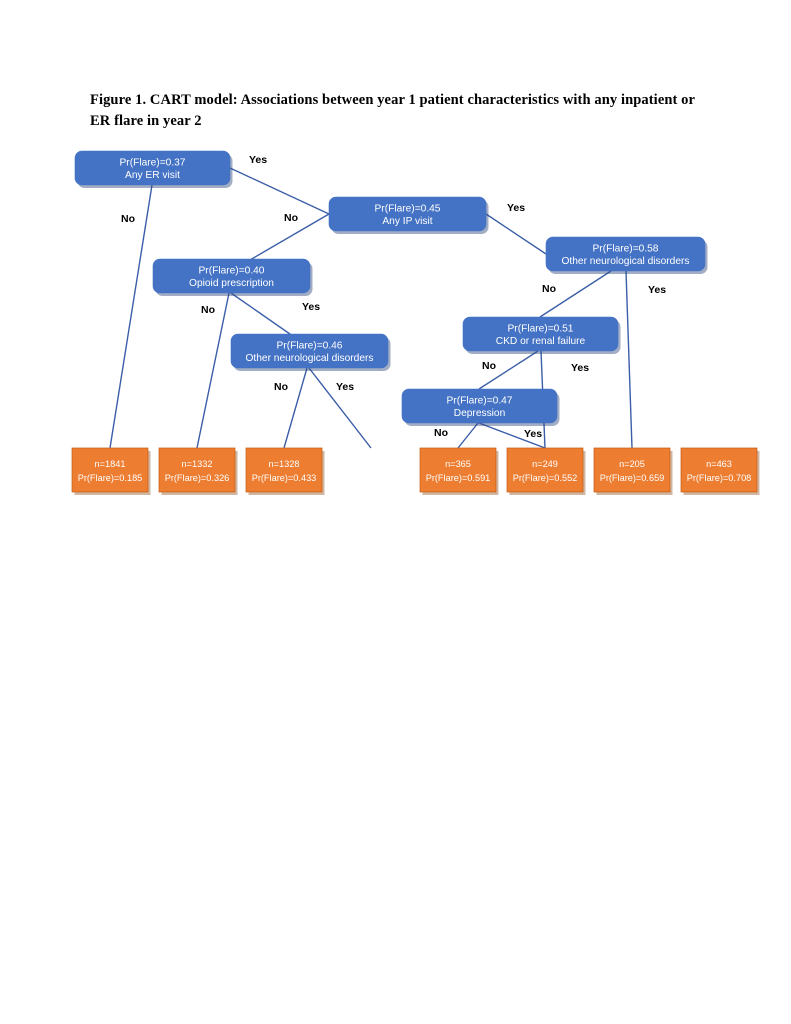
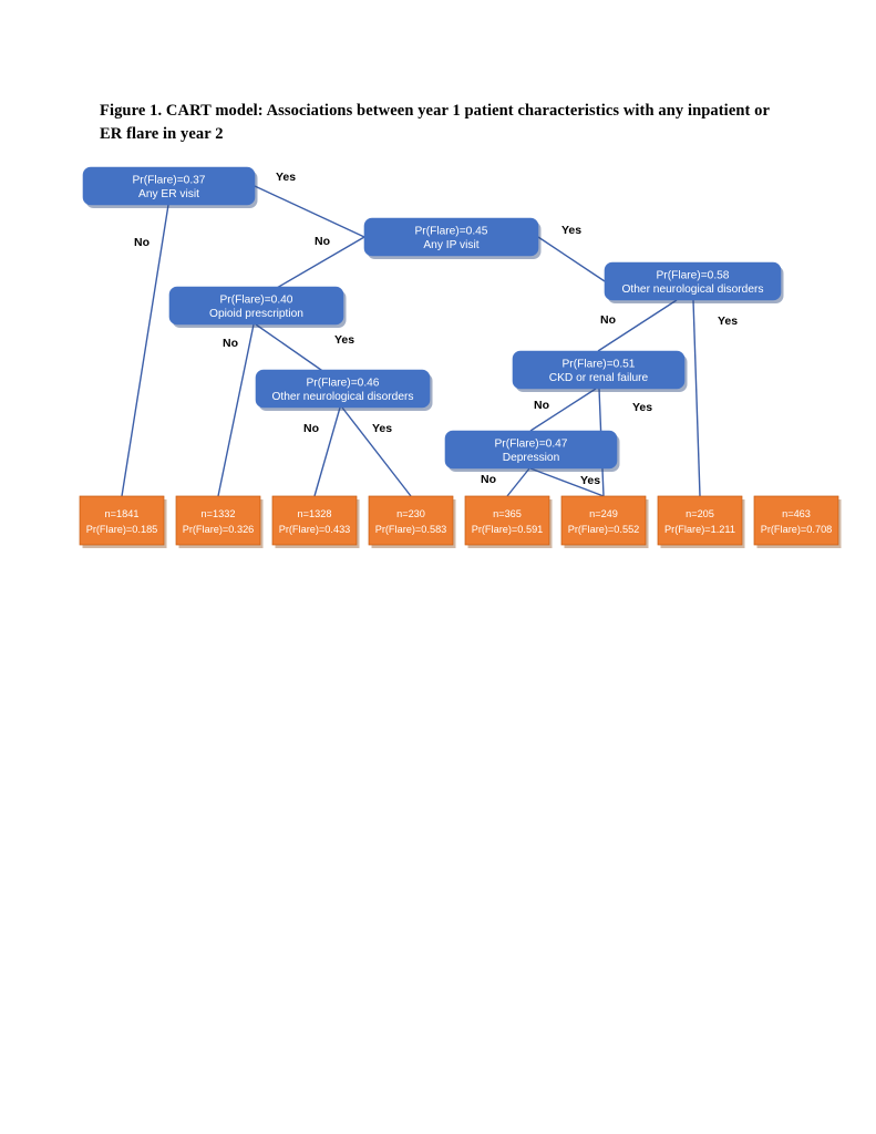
  Figure 1. CART model: Associations between year 1 patient characteristics with any inpatient or ER flare in year 2
  No
  Yes
  No
  Yes
  No
  Yes
  No
  Yes
  No
  Yes
  No
  Yes
  No
  Yes
  Pr(Flare)=0.37
  Any ER visit
  Pr(Flare)=0.45
  Any IP visit
  Pr(Flare)=0.58
  Other neurological disorders
  Pr(Flare)=0.40
  Opioid prescription
  Pr(Flare)=0.51
  CKD or renal failure
  Pr(Flare)=0.46
  Other neurological disorders
  Pr(Flare)=0.47
  Depression
  n=1841
  Pr(Flare)=0.185
  n=1332
  Pr(Flare)=0.326
  n=1328
  Pr(Flare)=0.433
+ n=230
+ Pr(Flare)=0.583
  n=365
  Pr(Flare)=0.591
  n=249
  Pr(Flare)=0.552
  n=205
- Pr(Flare)=0.659
+ Pr(Flare)=1.211
  n=463
  Pr(Flare)=0.708
